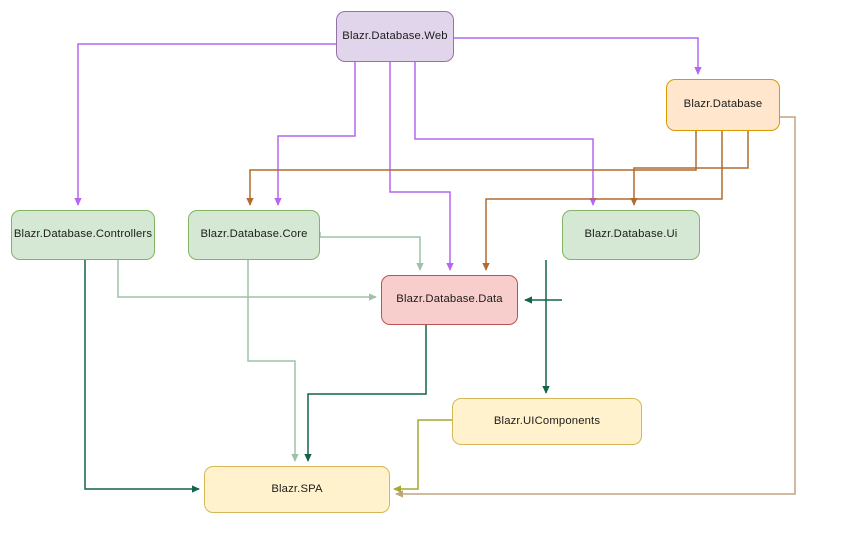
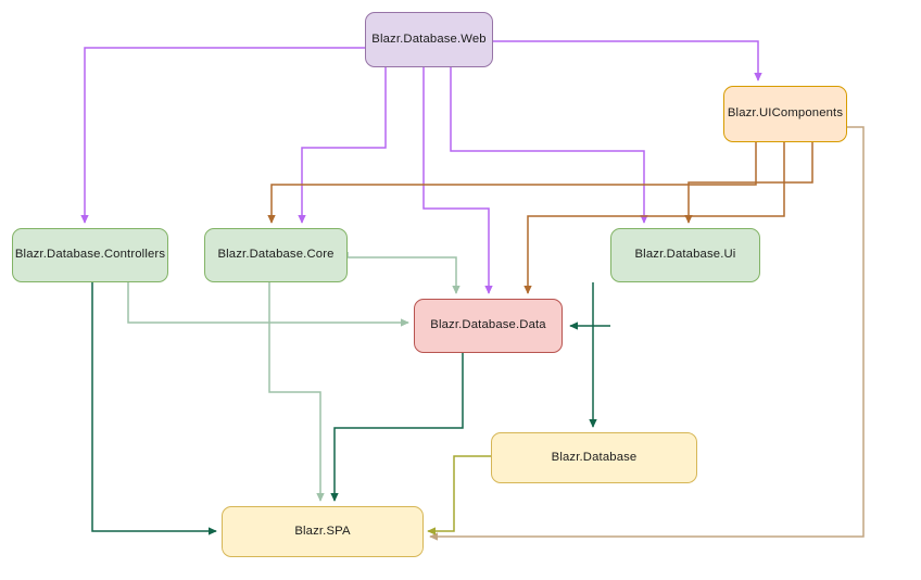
  Blazr.Database.Web
- Blazr.Database
+ Blazr.UIComponents
  Blazr.Database.Controllers
  Blazr.Database.Core
  Blazr.Database.Ui
  Blazr.Database.Data
- Blazr.UIComponents
+ Blazr.Database
  Blazr.SPA
